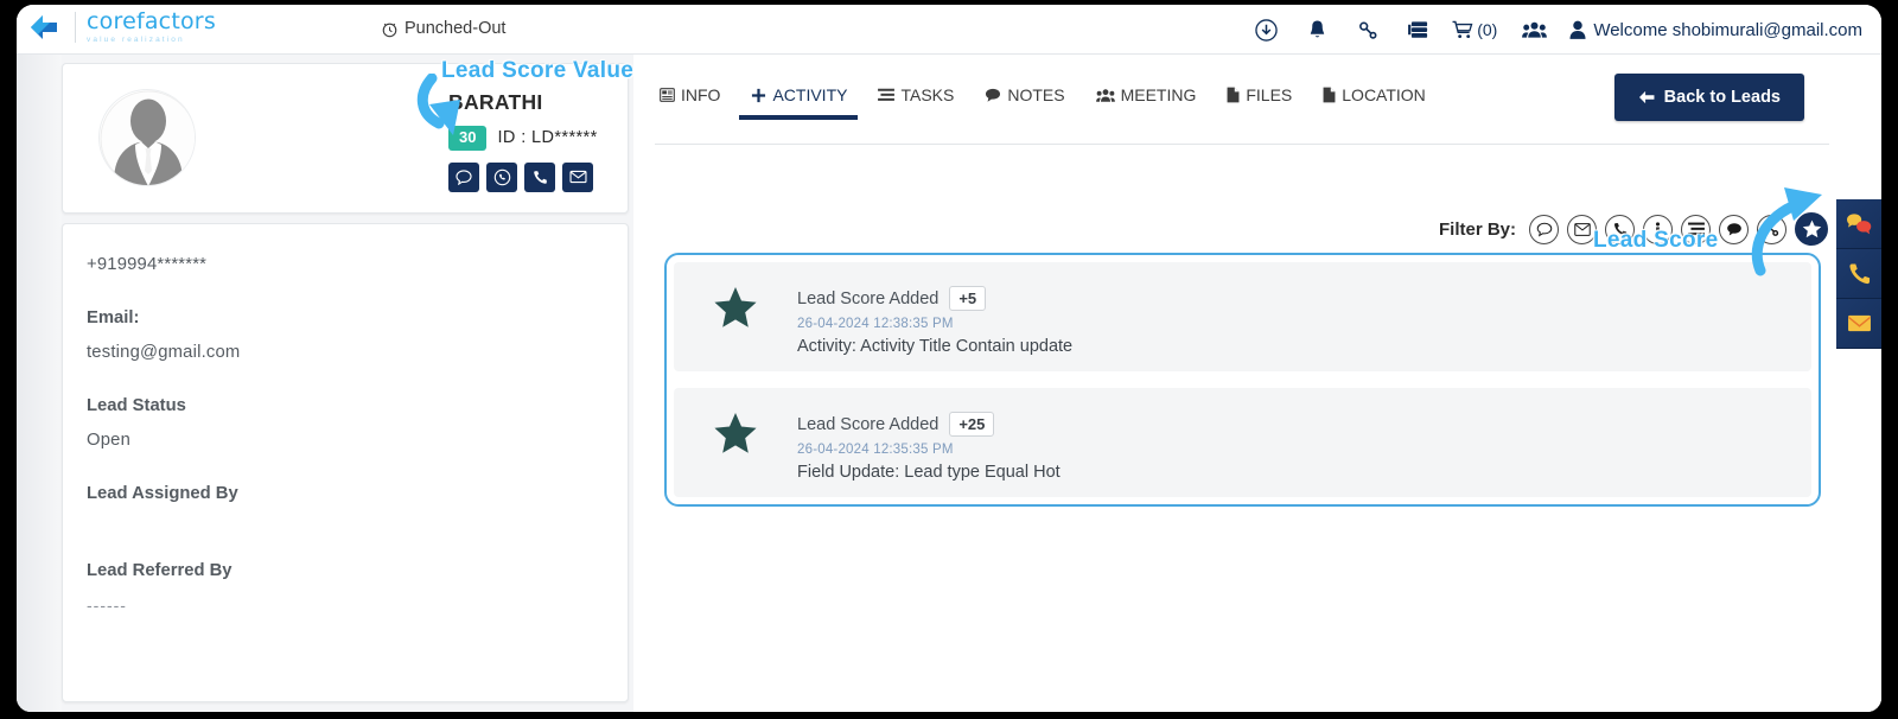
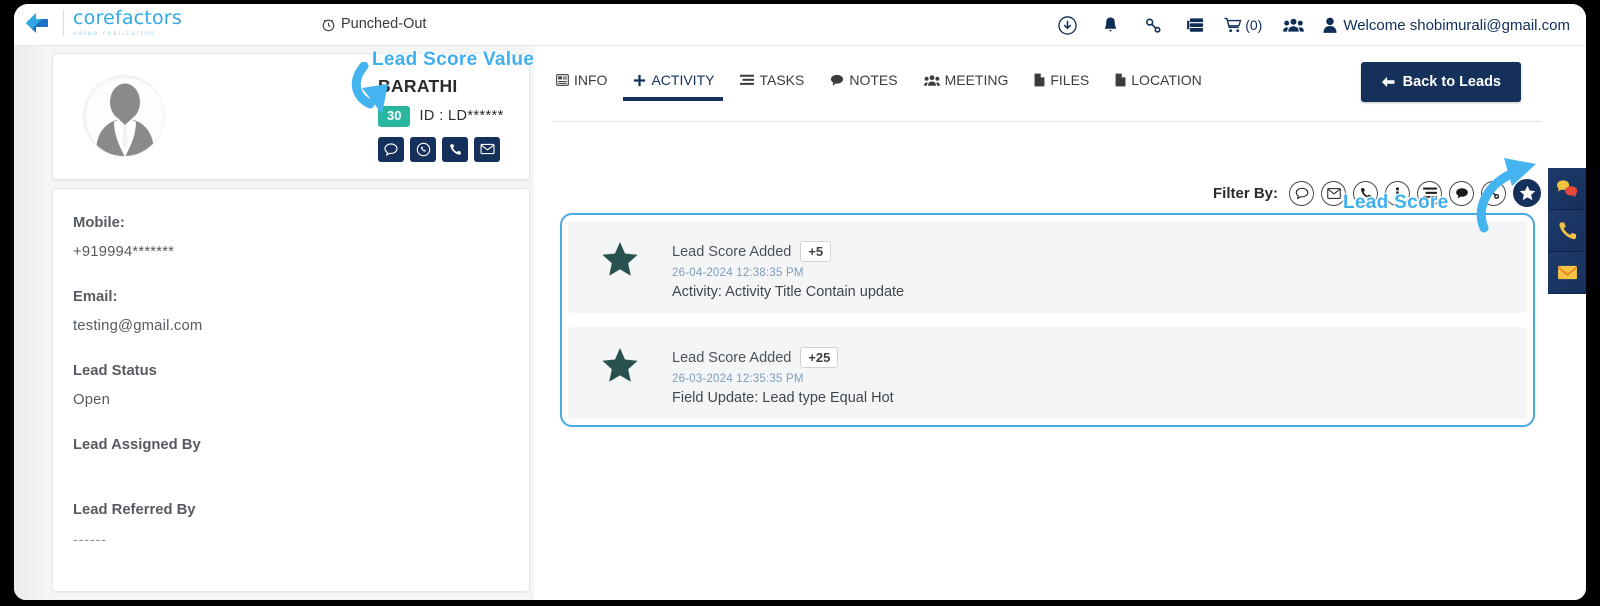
  corefactors
  Punched-Out
  (0)
  Welcome shobimurali@gmail.com
  ARATHI
  30
  ID : LD******
+ Mobile:
  +919994*******
  Email:
  testing@gmail.com
  Lead Status
  Open
  Lead Assigned By
  Lead Referred By
  ------
  INFO
  ACTIVITY
  TASKS
  NOTES
  MEETING
  FILES
  LOCATION
  Back to Leads
  Filter By:
  Lead Score Added
  +5
  26-04-2024 12:38:35 PM
  Activity: Activity Title Contain update
  Lead Score Added
  +25
- 26-04-2024 12:35:35 PM
+ 26-03-2024 12:35:35 PM
  Field Update: Lead type Equal Hot
  Lead Score Value
  Lead Score
